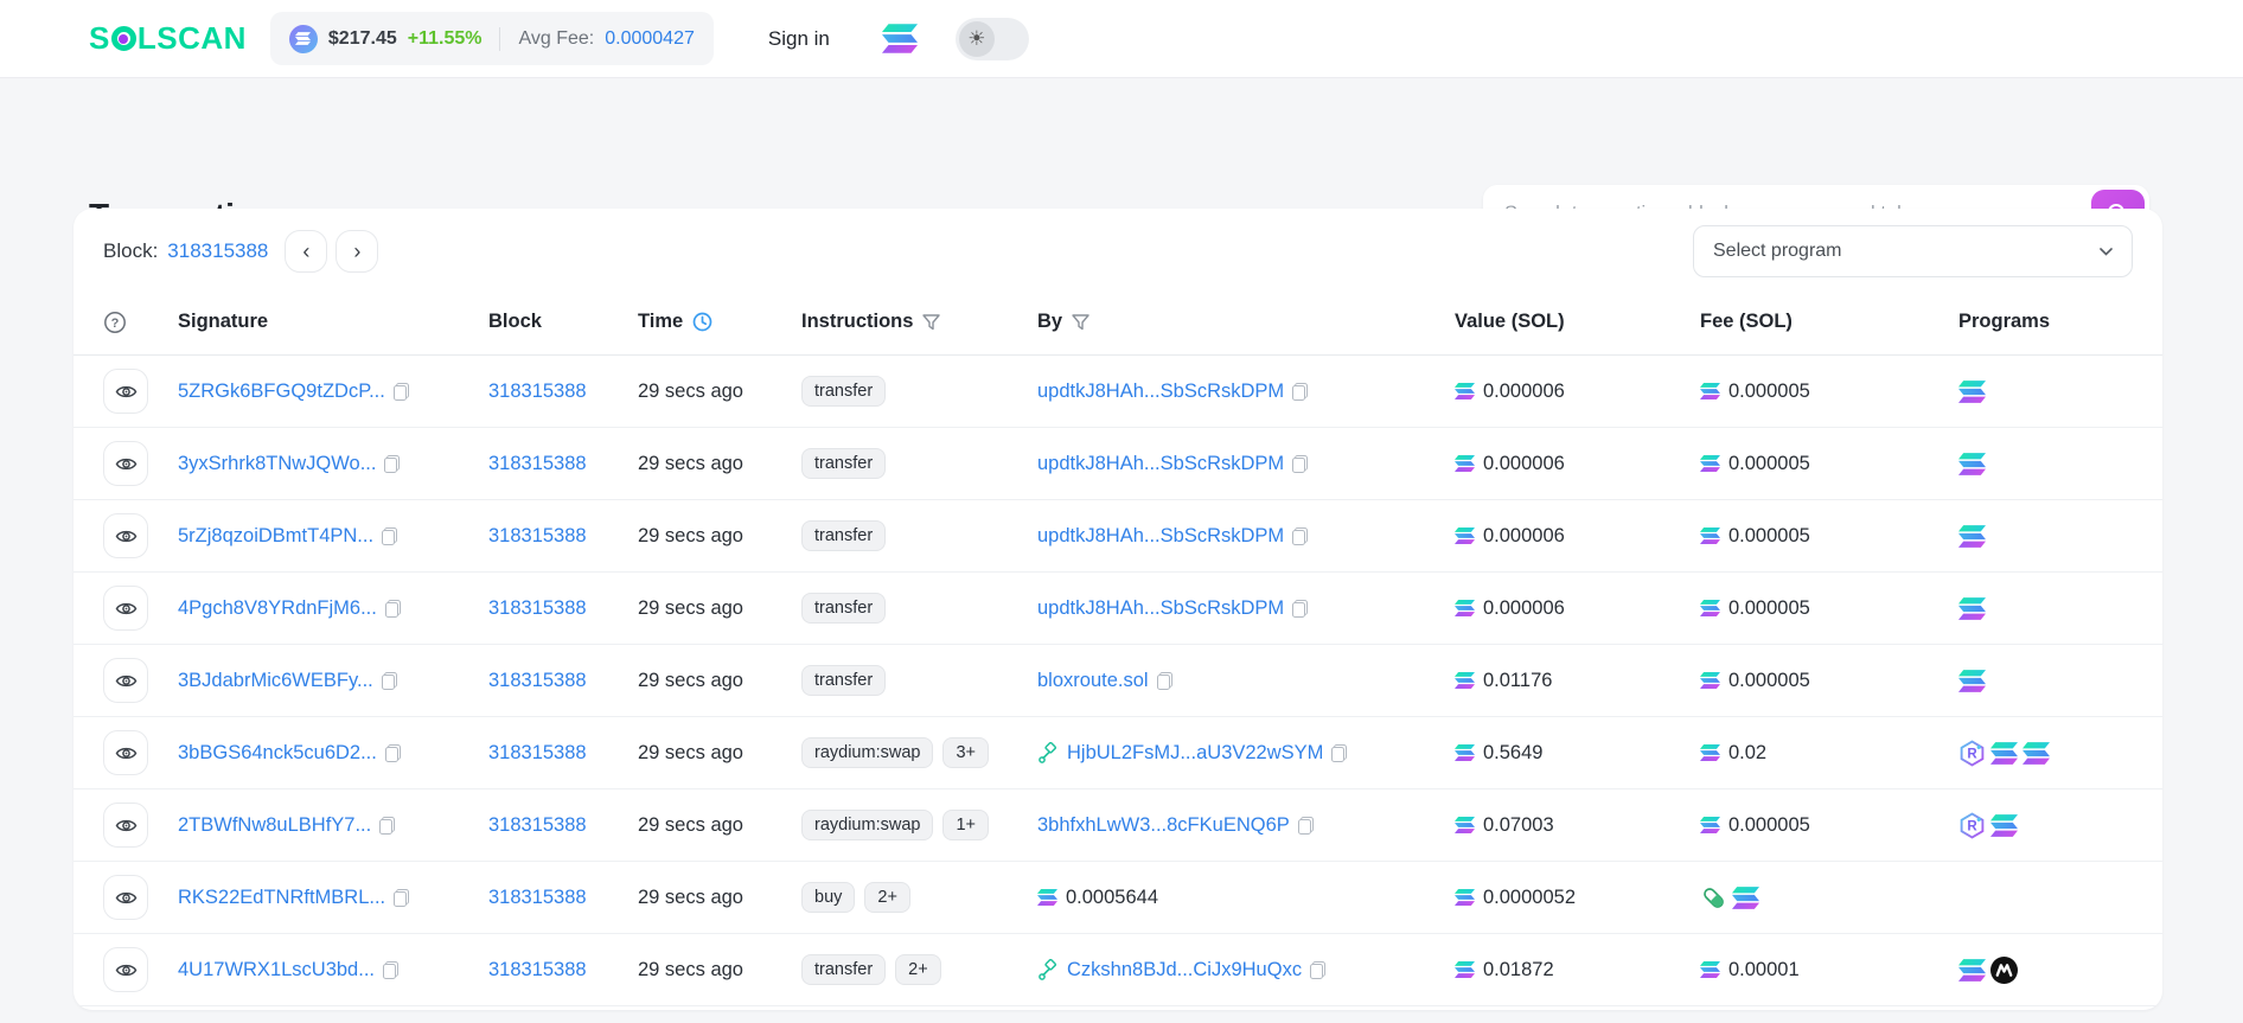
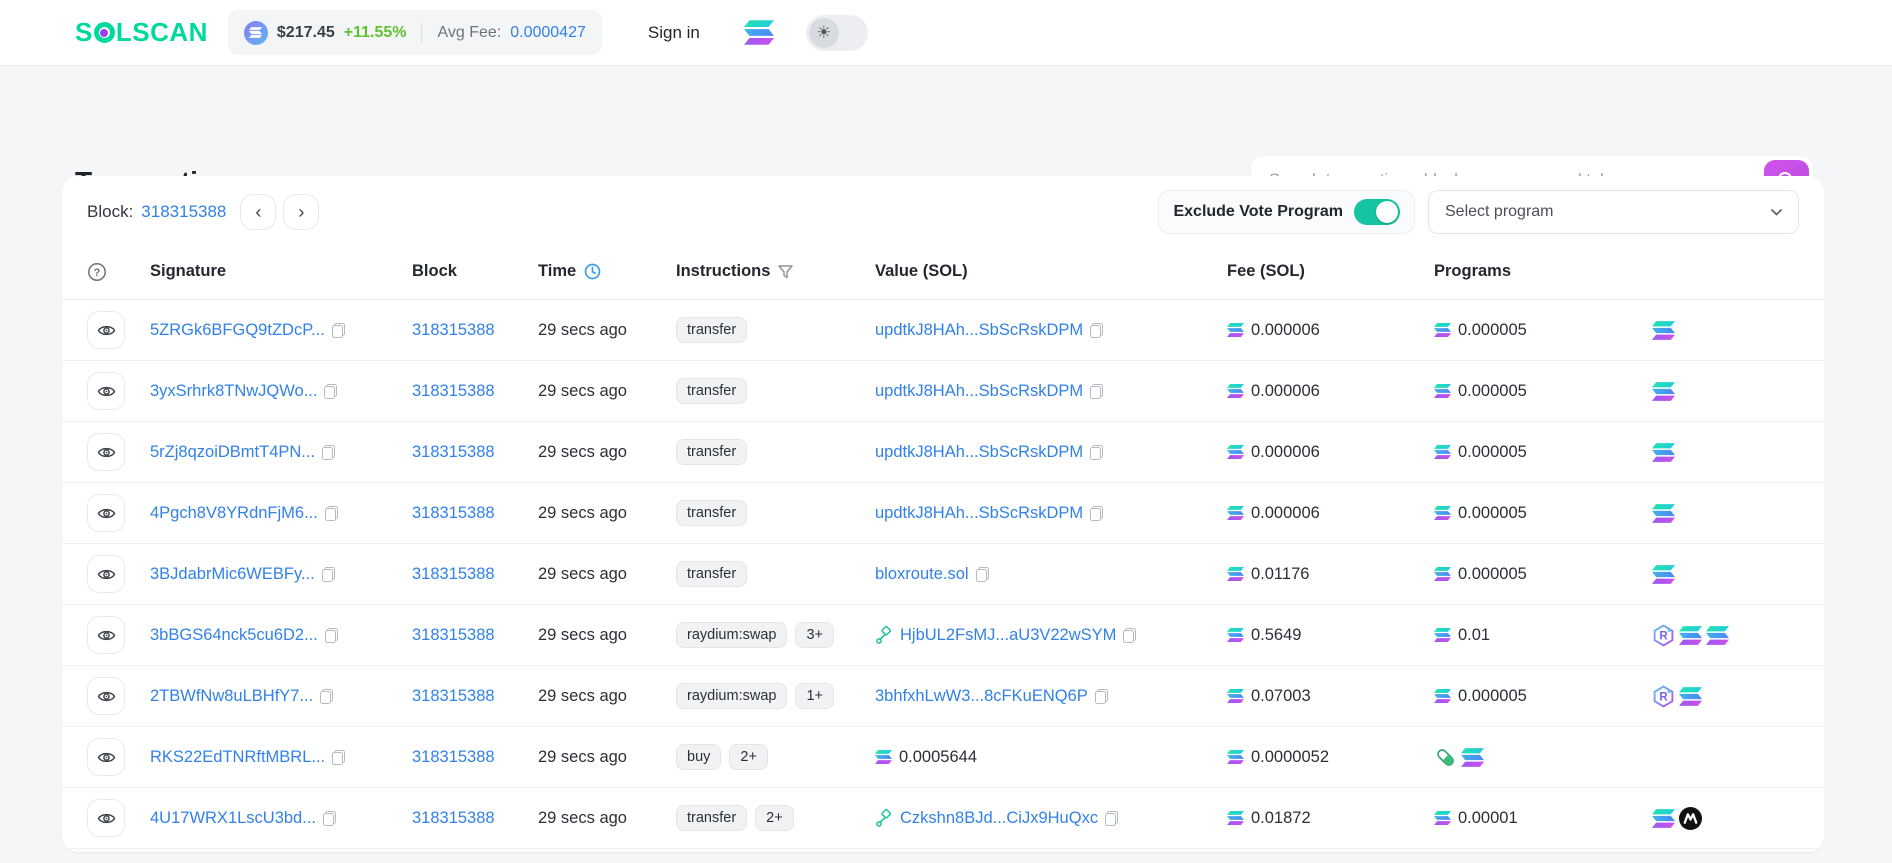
  S
  LSCAN
  $217.45
  +11.55%
  Avg Fee:
  0.0000427
  Sign in
  ☀
  Block:
  318315388
  ‹
  ›
+ Exclude Vote Program
  Select program
  ?
  Signature
  Block
  Time
  Instructions
- By
  Value (SOL)
  Fee (SOL)
  Programs
  5ZRGk6BFGQ9tZDcP...
  318315388
  29 secs ago
  transfer
  updtkJ8HAh...SbScRskDPM
  0.000006
  0.000005
  3yxSrhrk8TNwJQWo...
  318315388
  29 secs ago
  transfer
  updtkJ8HAh...SbScRskDPM
  0.000006
  0.000005
  5rZj8qzoiDBmtT4PN...
  318315388
  29 secs ago
  transfer
  updtkJ8HAh...SbScRskDPM
  0.000006
  0.000005
  4Pgch8V8YRdnFjM6...
  318315388
  29 secs ago
  transfer
  updtkJ8HAh...SbScRskDPM
  0.000006
  0.000005
  3BJdabrMic6WEBFy...
  318315388
  29 secs ago
  transfer
  bloxroute.sol
  0.01176
  0.000005
  3bBGS64nck5cu6D2...
  318315388
  29 secs ago
  raydium:swap
  3+
  HjbUL2FsMJ...aU3V22wSYM
  0.5649
- 0.02
+ 0.01
  R
  2TBWfNw8uLBHfY7...
  318315388
  29 secs ago
  raydium:swap
  1+
  3bhfxhLwW3...8cFKuENQ6P
  0.07003
  0.000005
  R
  RKS22EdTNRftMBRL...
  318315388
  29 secs ago
  buy
  2+
  0.0005644
  0.0000052
  4U17WRX1LscU3bd...
  318315388
  29 secs ago
  transfer
  2+
  Czkshn8BJd...CiJx9HuQxc
  0.01872
  0.00001
